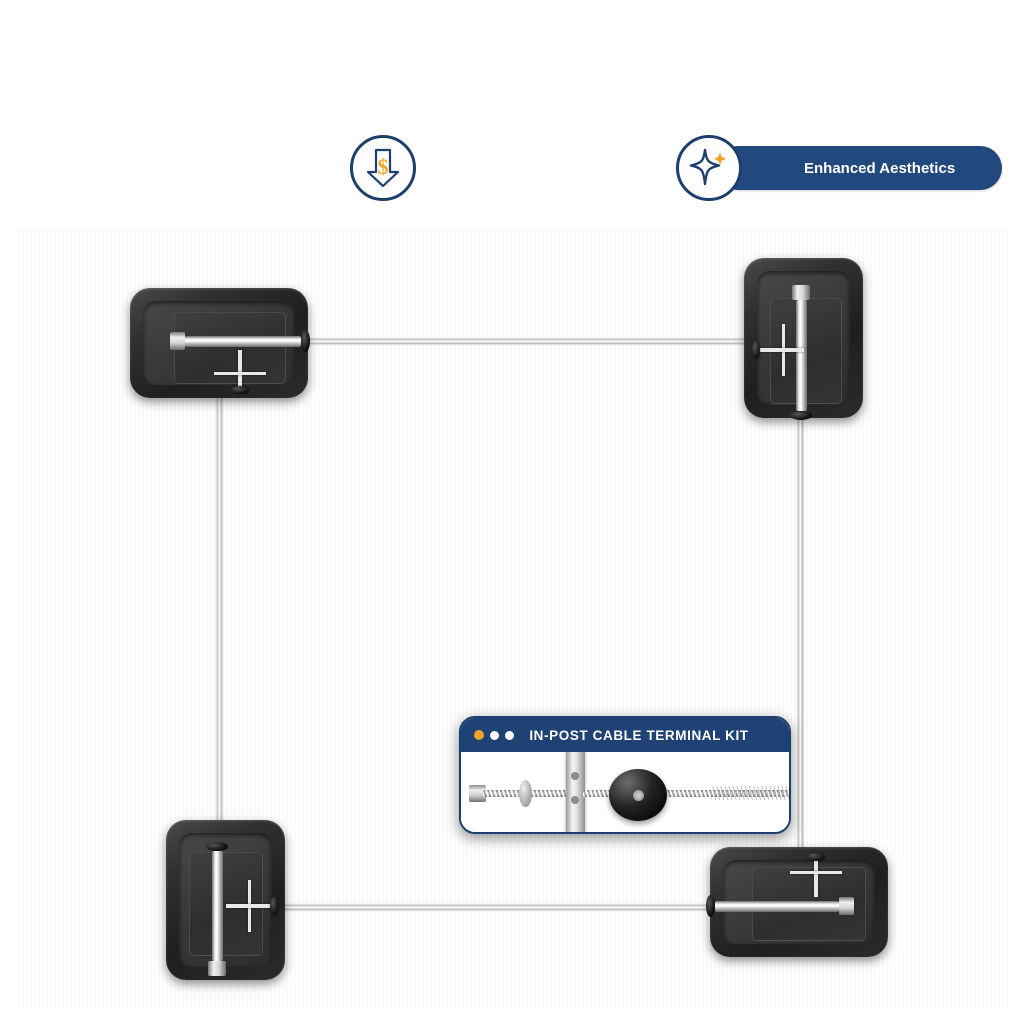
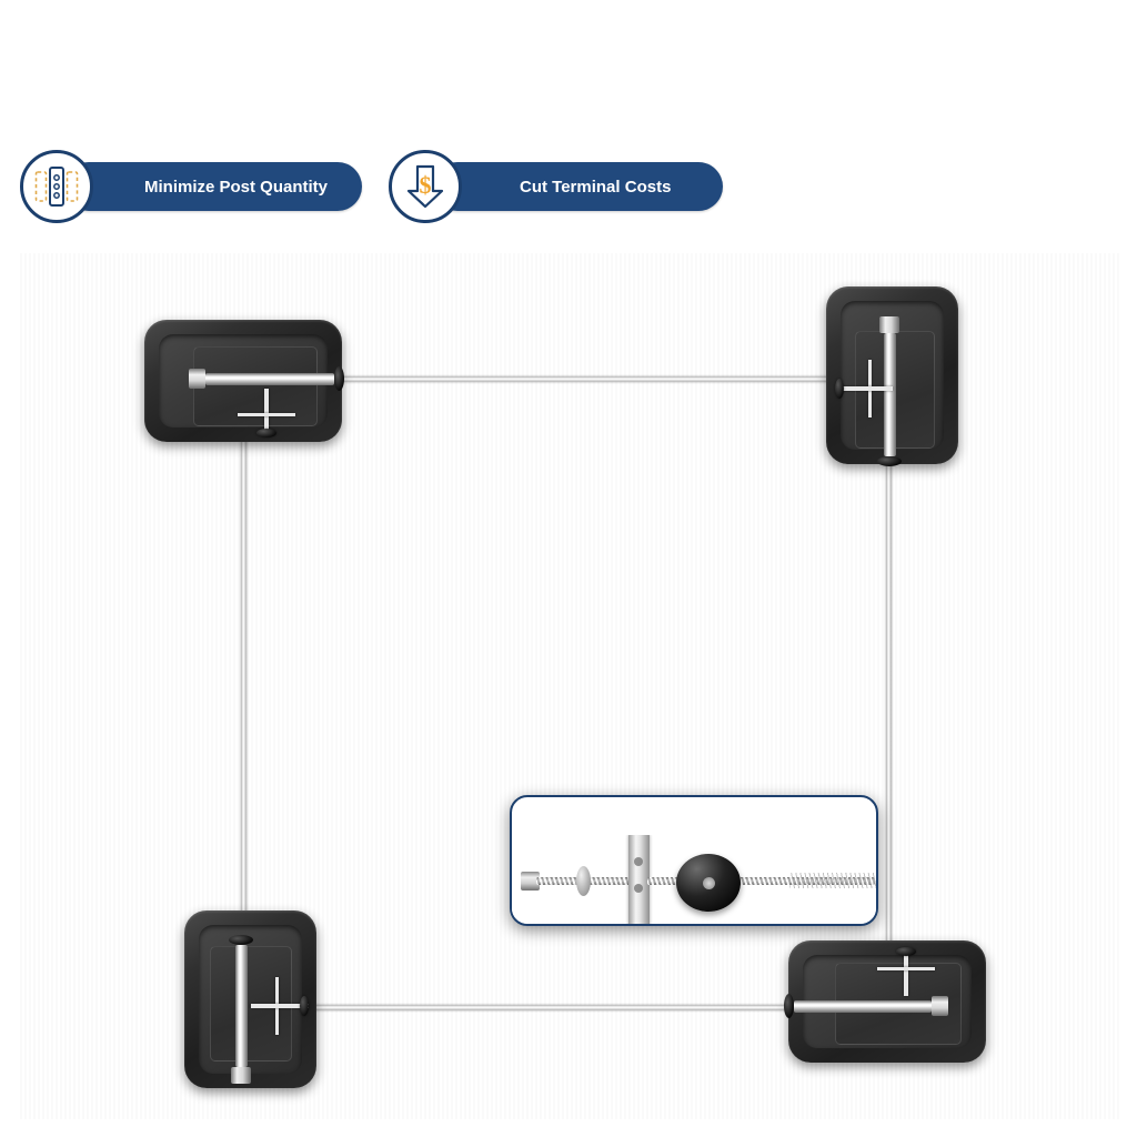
+ Minimize Post Quantity
+ Cut Terminal Costs
  $
- Enhanced Aesthetics
- IN-POST CABLE TERMINAL KIT
